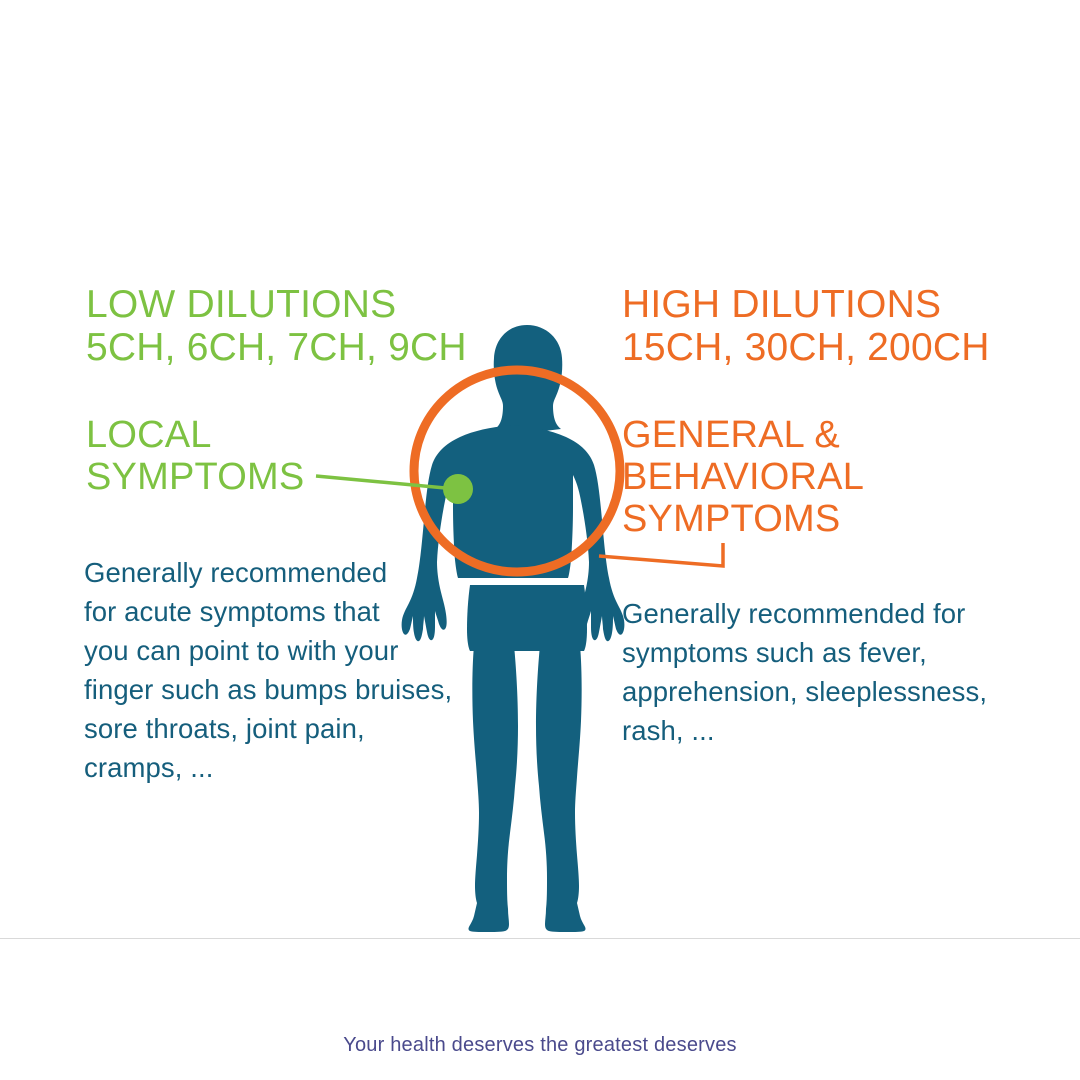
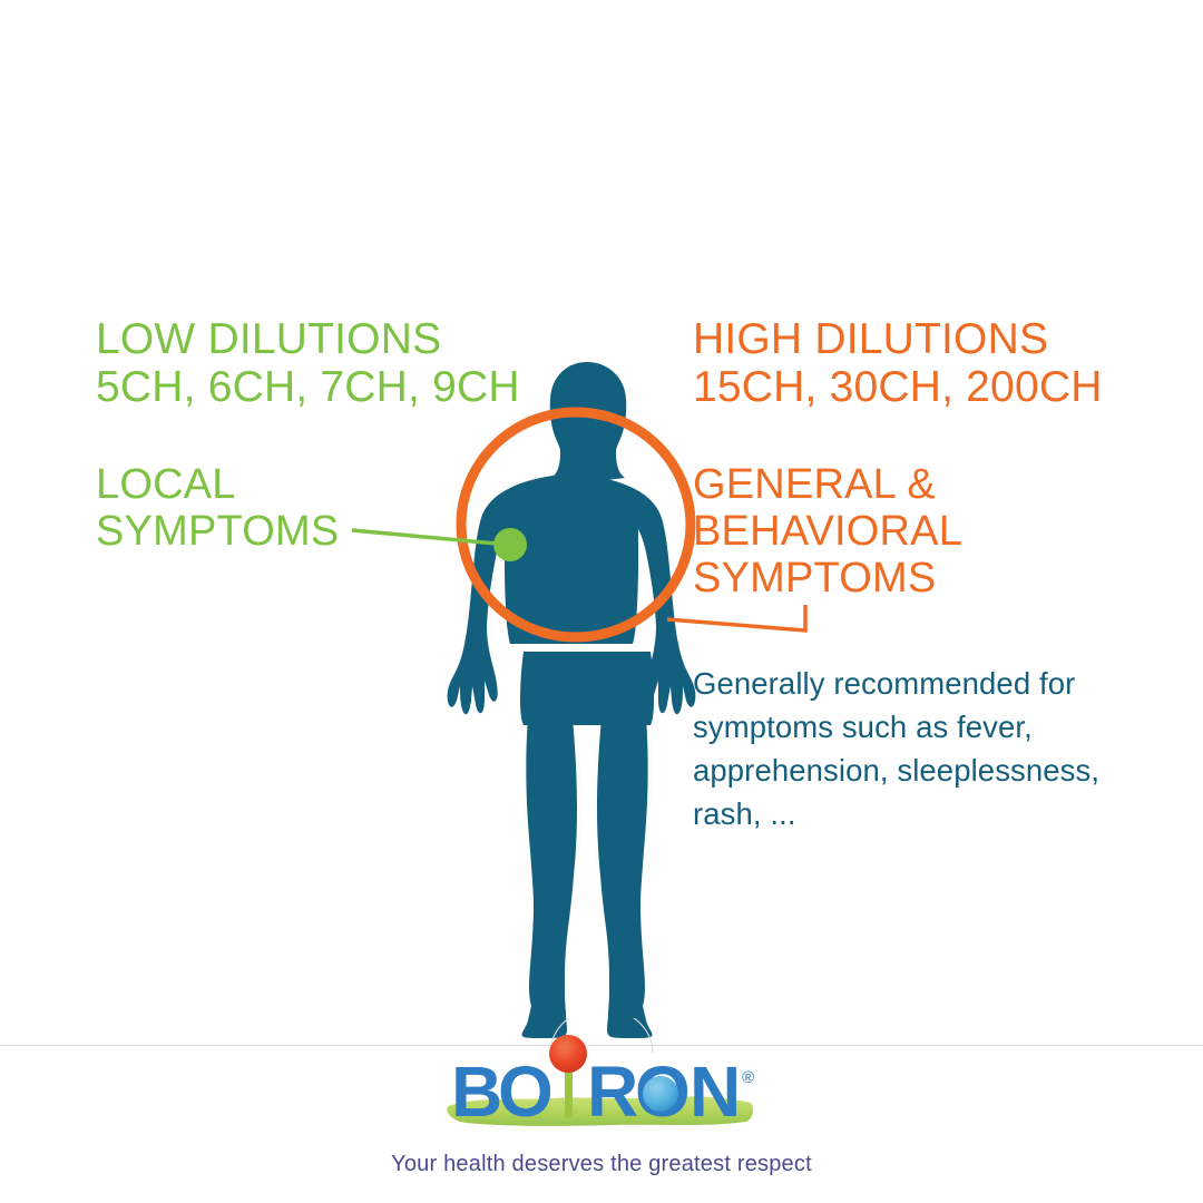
  LOW DILUTIONS
  5CH, 6CH, 7CH, 9CH
  LOCAL
  SYMPTOMS
- Generally recommended
- for acute symptoms that
- you can point to with your
- finger such as bumps bruises,
- sore throats, joint pain,
- cramps, ...
  HIGH DILUTIONS
  15CH, 30CH, 200CH
  GENERAL &
  BEHAVIORAL
  SYMPTOMS
  Generally recommended for
  symptoms such as fever,
  apprehension, sleeplessness,
  rash, ...
+ B
+ O
+ R
+ N
+ ®
- Your health deserves the greatest deserves
+ Your health deserves the greatest respect
